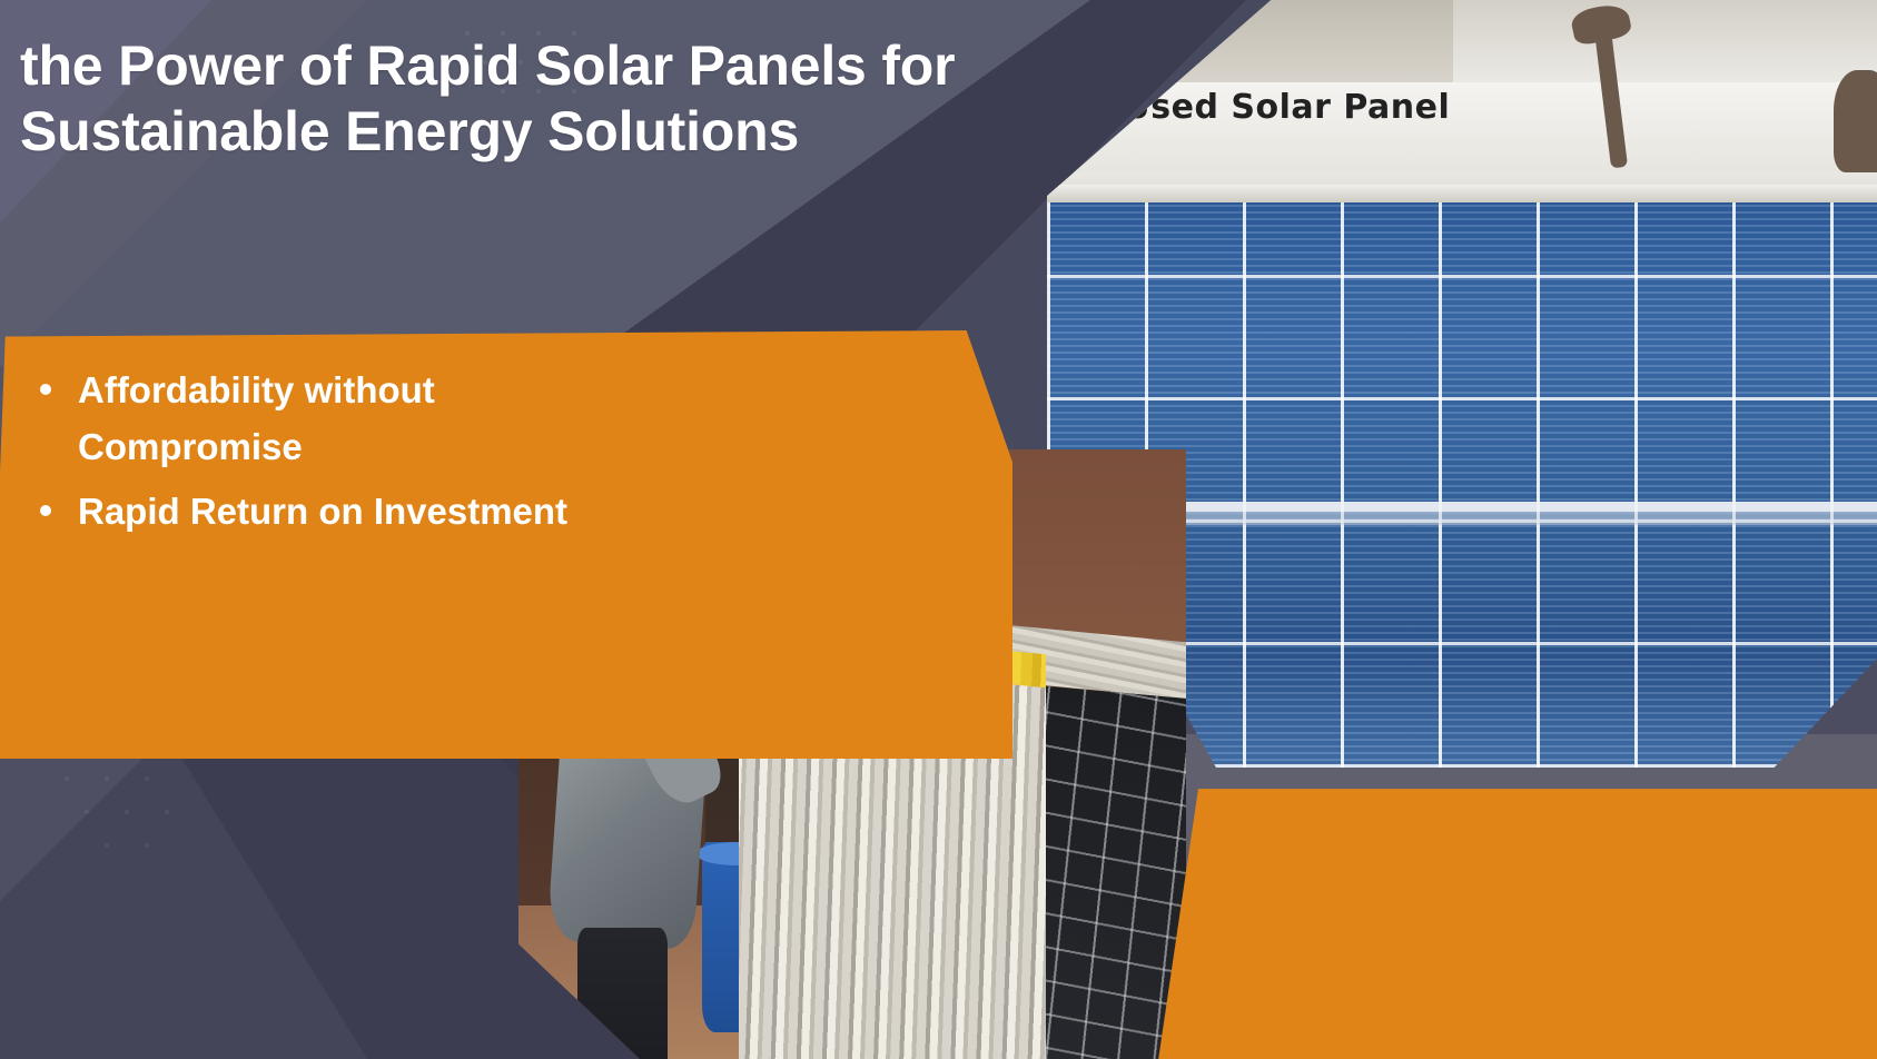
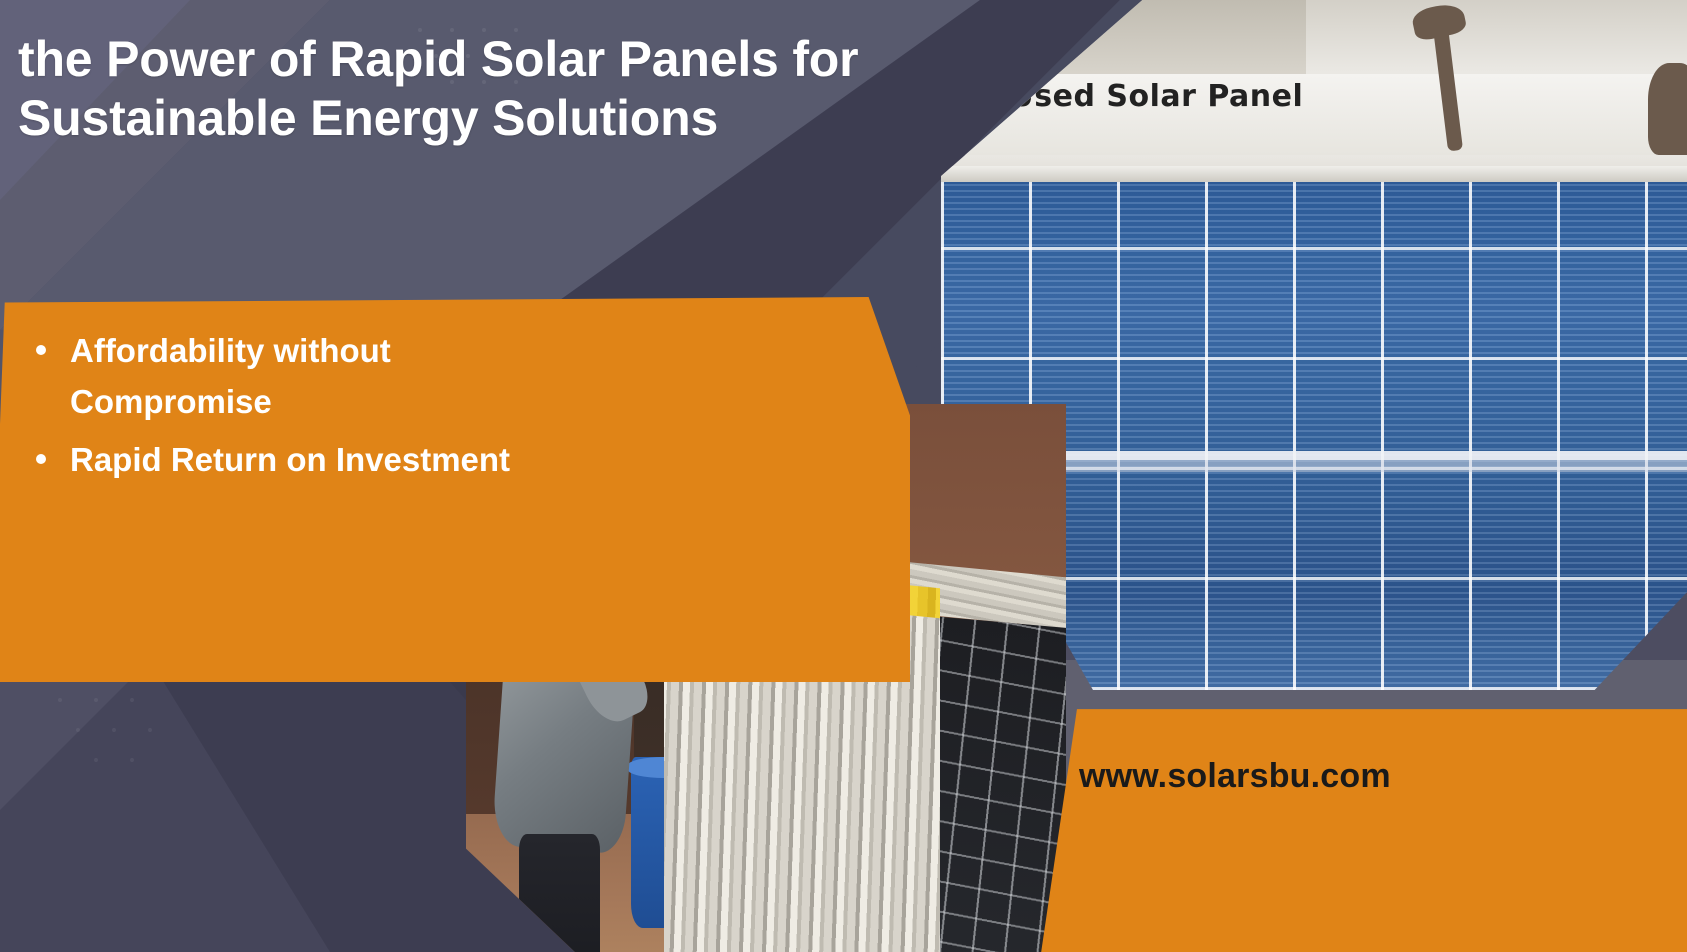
  sed Solar Panel
  the Power of Rapid Solar Panels for Sustainable Energy Solutions
  Affordability without Compromise
  Rapid Return on Investment
+ www.solarsbu.com
